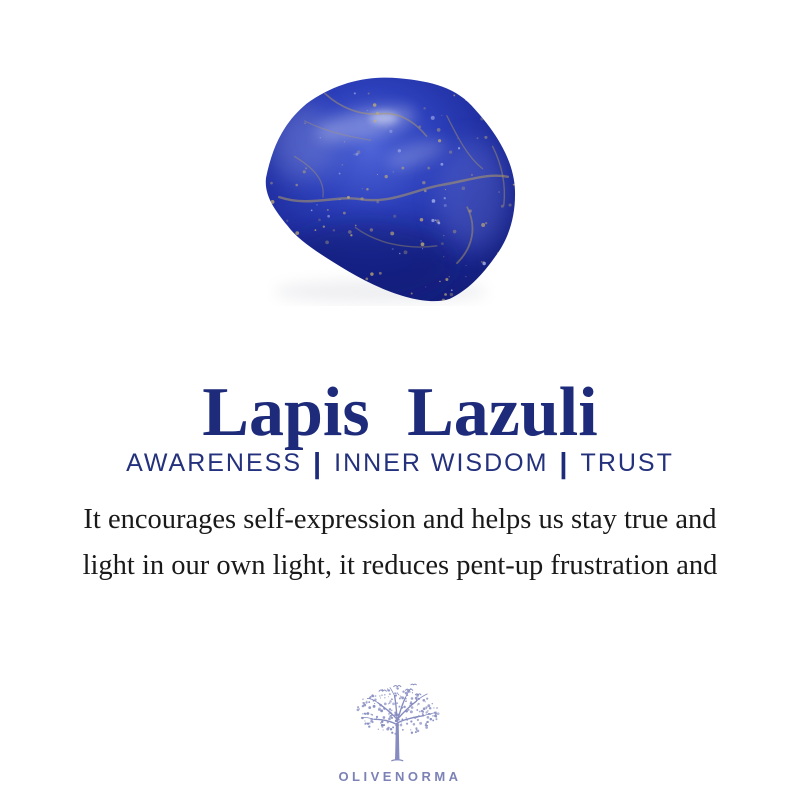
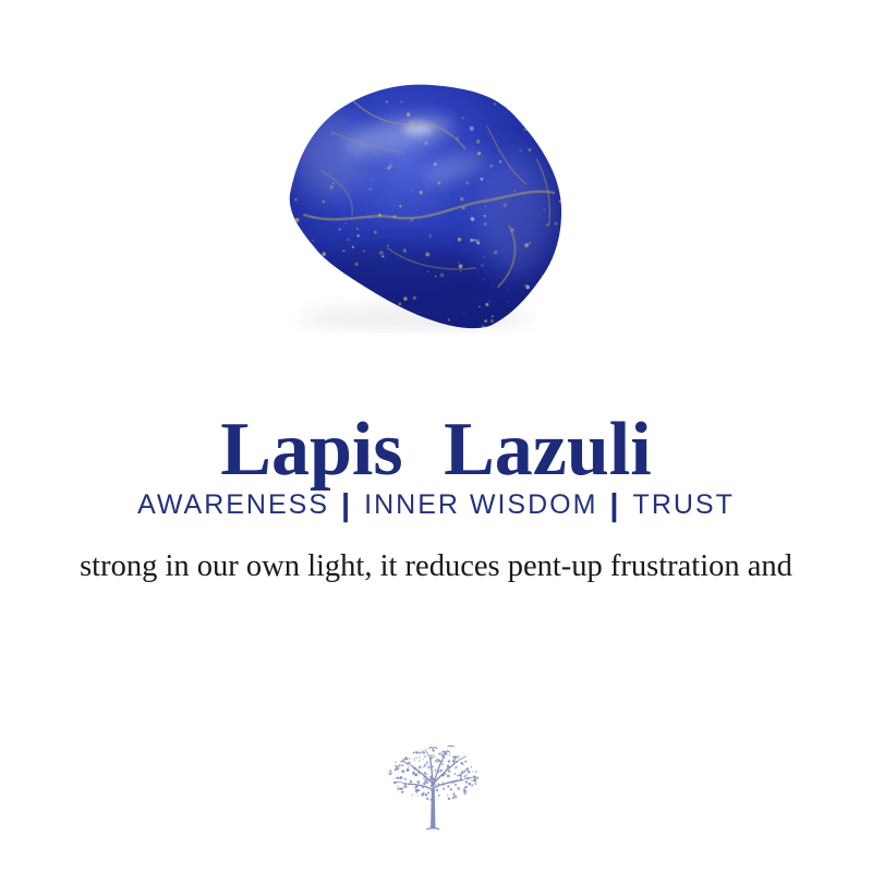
  Lapis Lazuli
  AWARENESS | INNER WISDOM | TRUST
- It encourages self-expression and helps us stay true and
- light in our own light, it reduces pent-up frustration and
+ strong in our own light, it reduces pent-up frustration and
- OLIVENORMA
